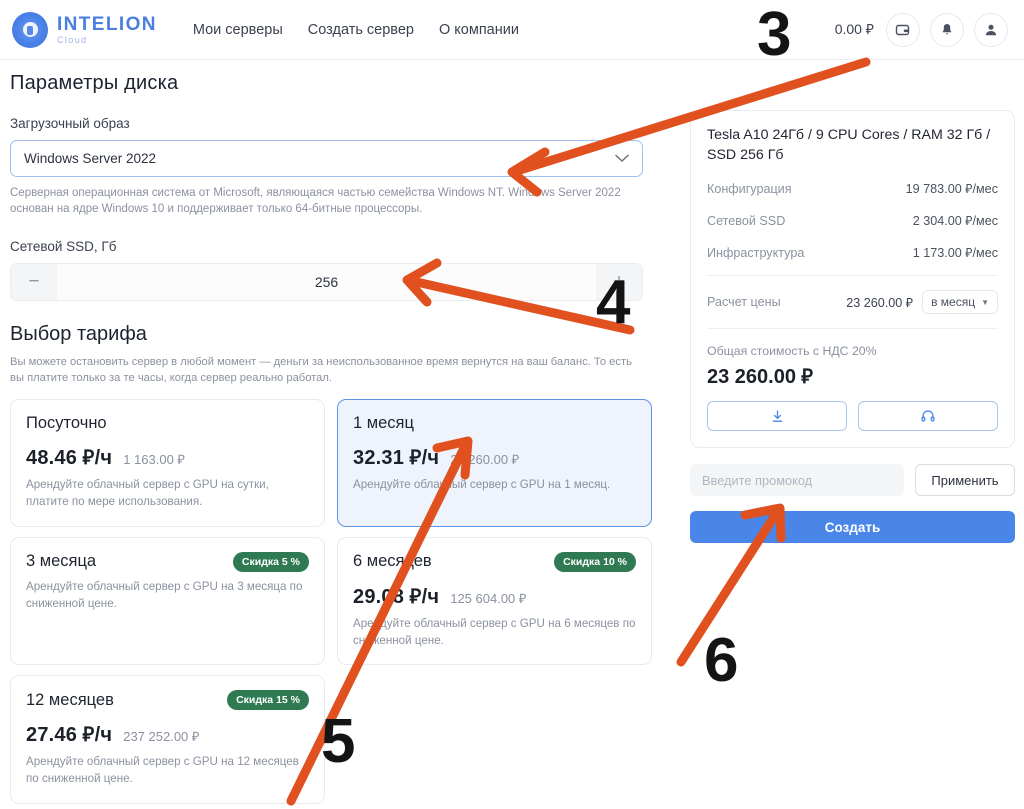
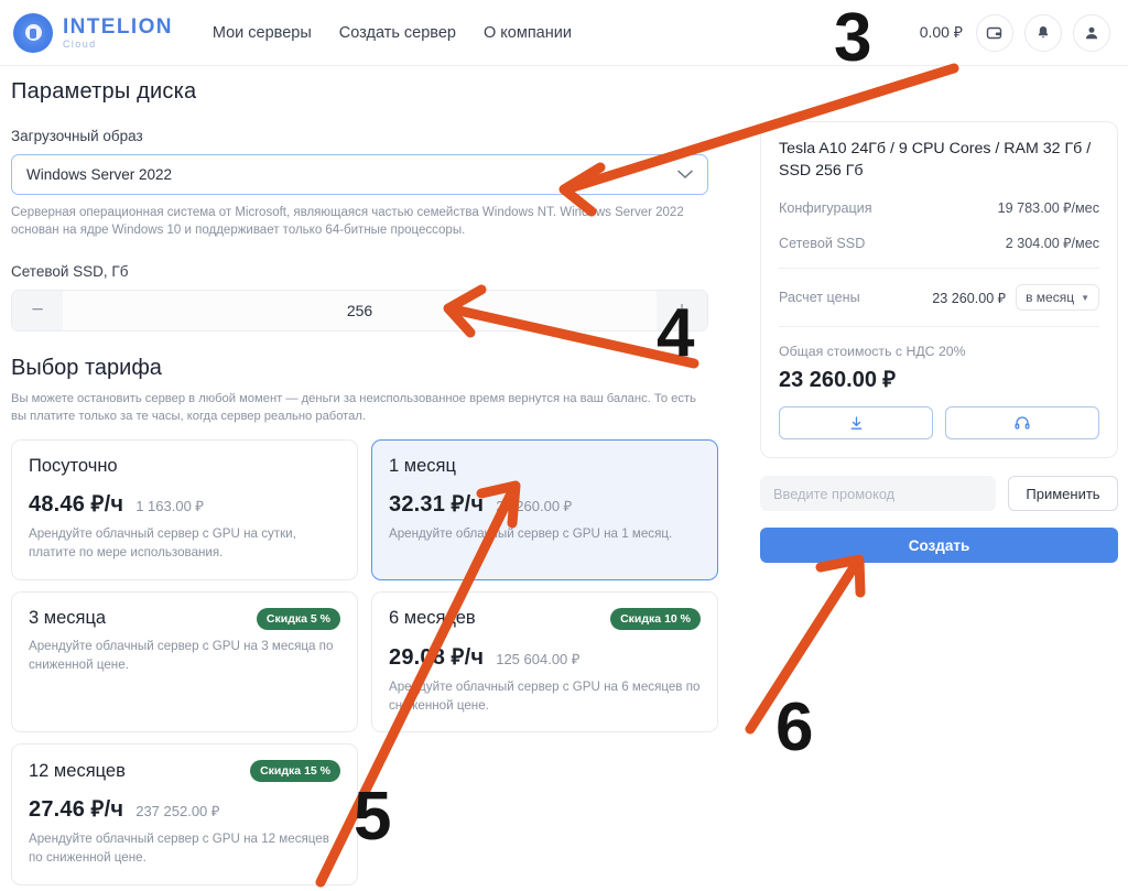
  INTELION
  Cloud
  Мои серверы
  Создать сервер
  О компании
  0.00 ₽
  Параметры диска
  Загрузочный образ
  Windows Server 2022
  Серверная операционная система от Microsoft, являющаяся частью семейства Windows NT. Winws Server 2022 основан на ядре Windows 10 и поддерживает только 64-битные процессоры.
  Сетевой SSD, Гб
  −
  256
  +
  Выбор тарифа
  Вы можете остановить сервер в любой момент — деньги за неиспользованное время вернутся на ваш баланс. То есть вы платите только за те часы, когда сервер реально работал.
  Посуточно
  48.46 ₽/ч
  1 163.00 ₽
  Арендуйте облачный сервер с GPU на сутки, платите по мере использования.
  1 месяц
  32.31 ₽/ч
  260.00 ₽
  Арендуйте облаый сервер с GPU на 1 месяц.
  3 месяца
  Скидка 5 %
  Арендуйте облачный сервер с GPU на 3 месяца по сниженной цене.
  6 месяев
  Скидка 10 %
  29.8 ₽/ч
  125 604.00 ₽
  Аредуйте облачный сервер с GPU на 6 месяцев по снженной цене.
  12 месяцев
  Скидка 15 %
  27.46 ₽/ч
  237 252.00 ₽
  Арендуйте облачный сервер с GPU на 12 месяцев по сниженной цене.
  Tesla A10 24Гб / 9 CPU Cores / RAM 32 Гб / SSD 256 Гб
  Конфигурация
  19 783.00 ₽/мес
  Сетевой SSD
  2 304.00 ₽/мес
- Инфраструктура
- 1 173.00 ₽/мес
  Расчет цены
  23 260.00 ₽
  в месяц
  ▼
  Общая стоимость с НДС 20%
  23 260.00 ₽
  Введите промокод
  Применить
  Создать
  3
  4
  5
  6
